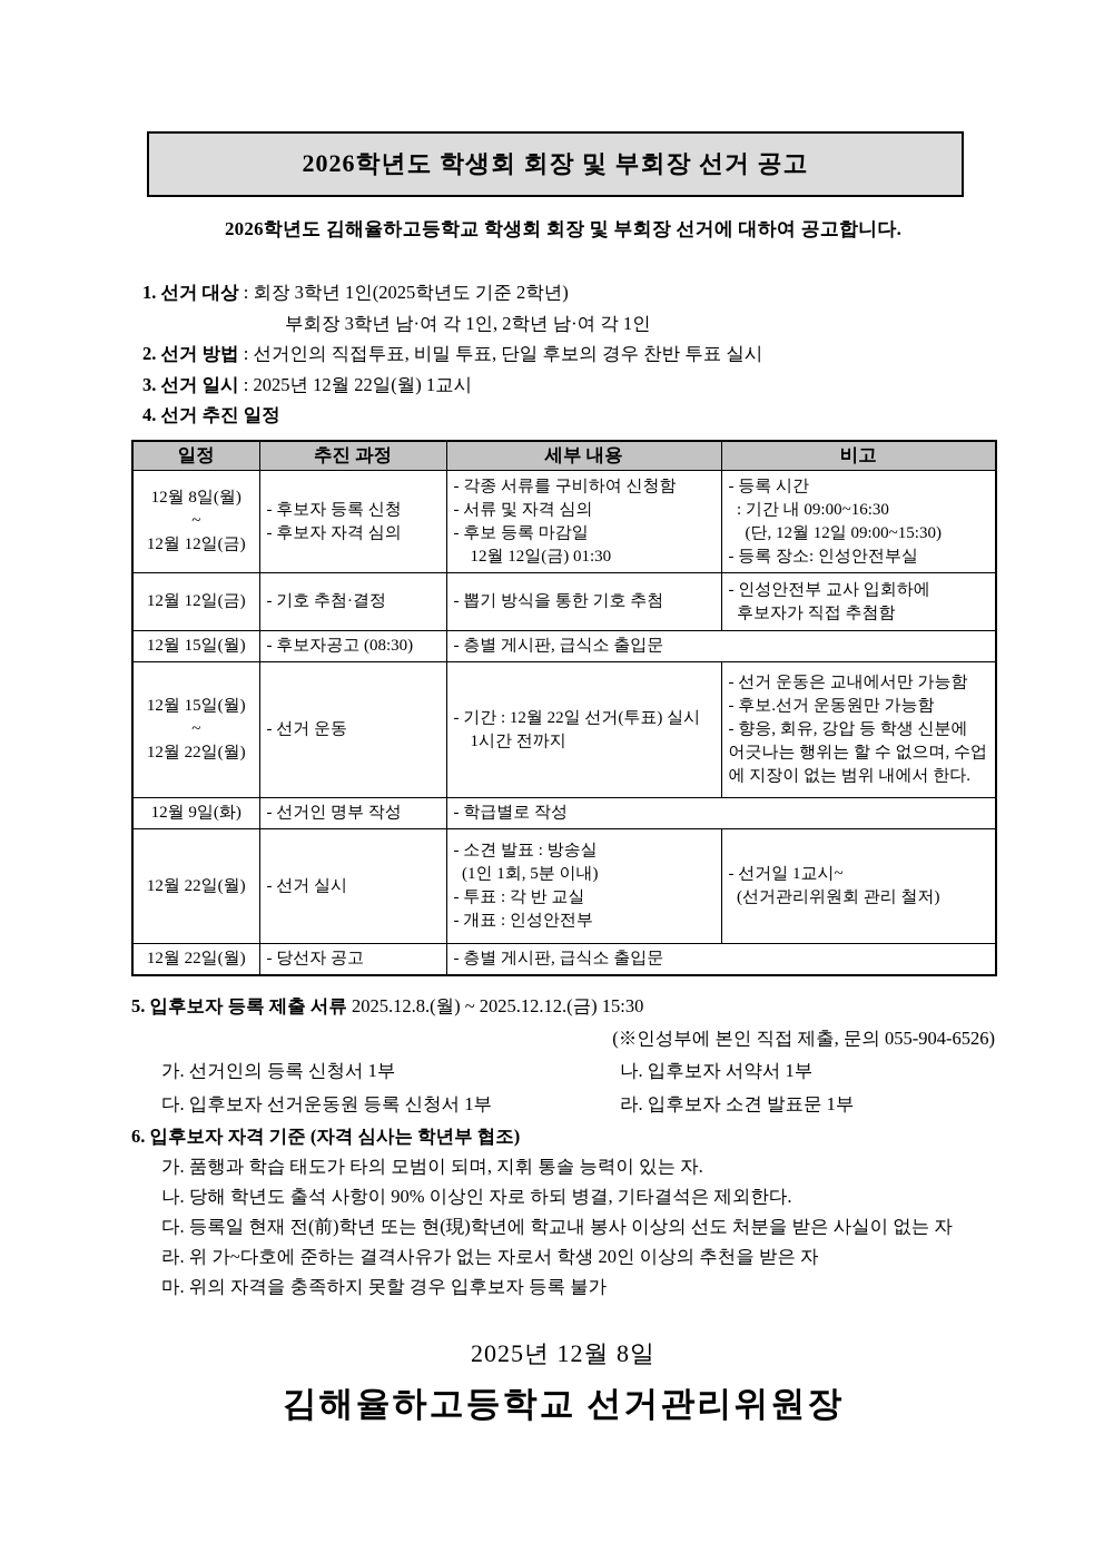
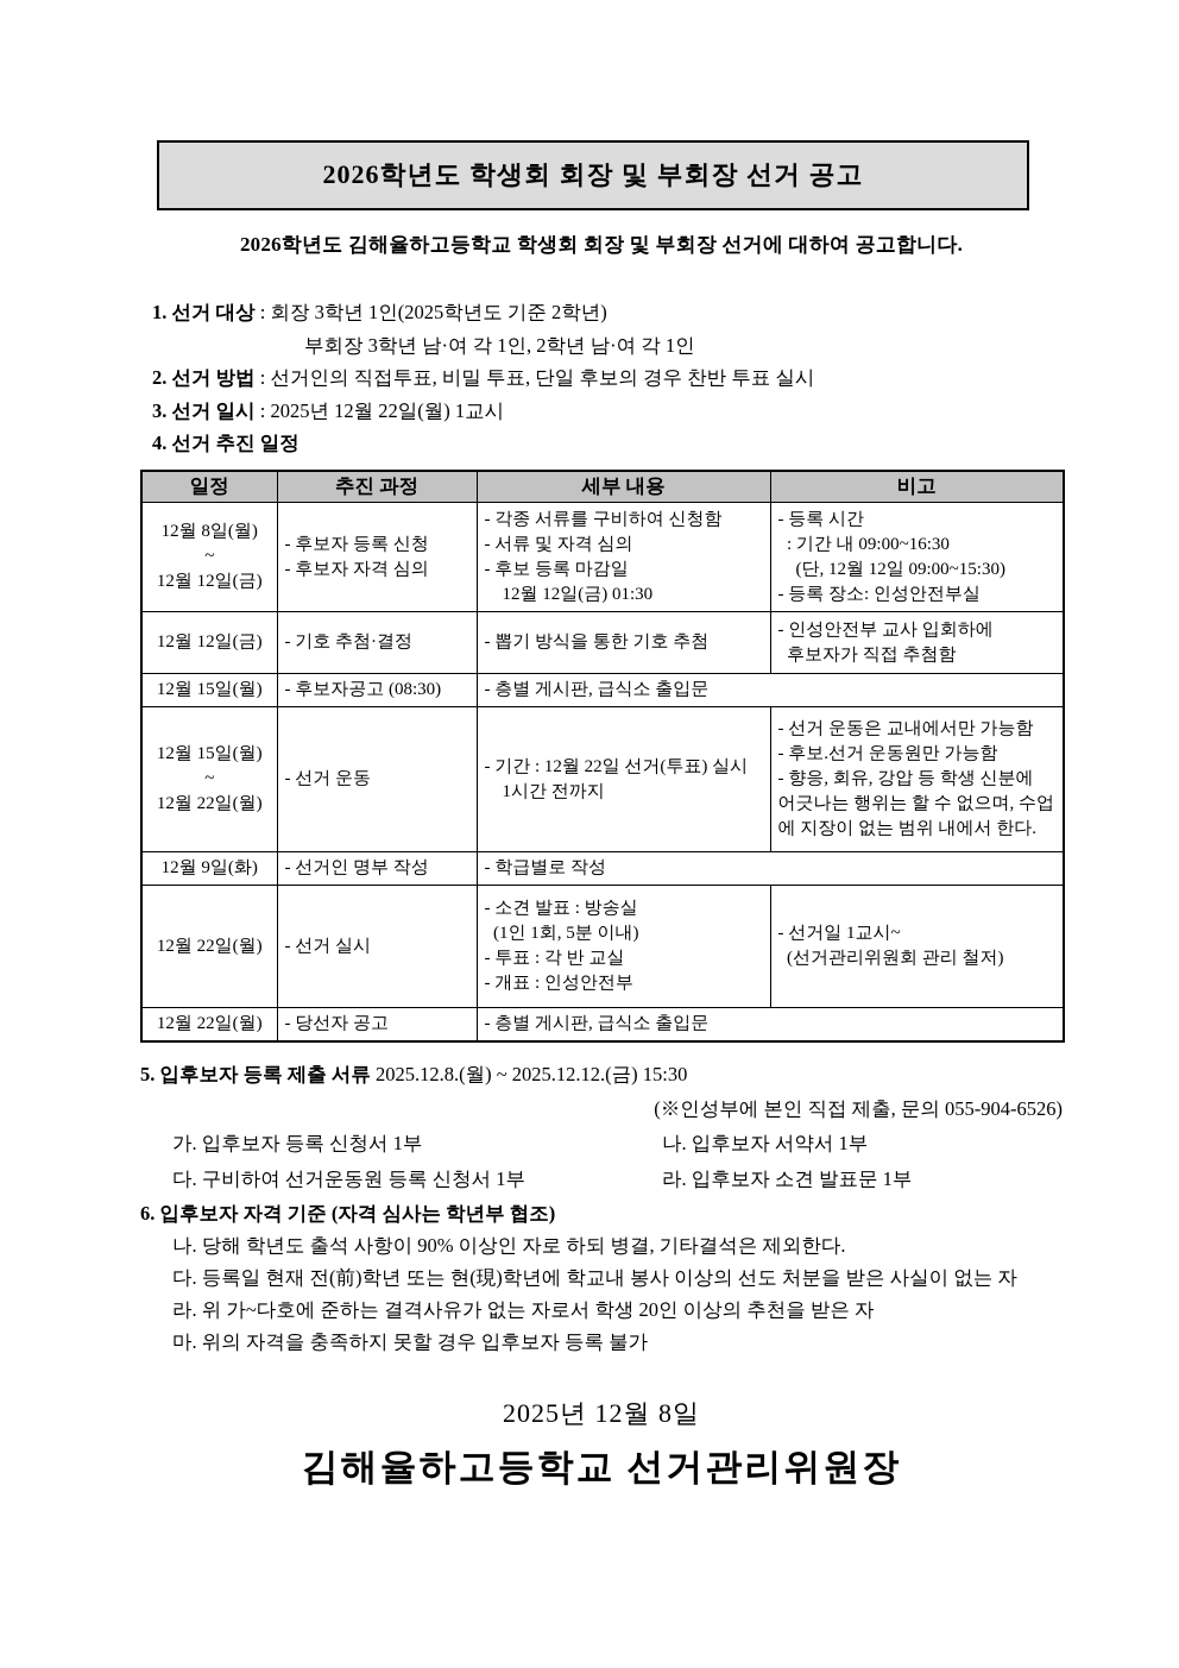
  2026학년도 학생회 회장 및 부회장 선거 공고
  2026학년도 김해율하고등학교 학생회 회장 및 부회장 선거에 대하여 공고합니다.
  1. 선거 대상 : 회장 3학년 1인(2025학년도 기준 2학년)
  부회장 3학년 남·여 각 1인, 2학년 남·여 각 1인
  2. 선거 방법 : 선거인의 직접투표, 비밀 투표, 단일 후보의 경우 찬반 투표 실시
  3. 선거 일시 : 2025년 12월 22일(월) 1교시
  4. 선거 추진 일정
  일정	추진 과정	세부 내용	비고
  12월 8일(월) ~ 12월 12일(금)	- 후보자 등록 신청 - 후보자 자격 심의	- 각종 서류를 구비하여 신청함 - 서류 및 자격 심의 - 후보 등록 마감일 12월 12일(금) 01:30	- 등록 시간 : 기간 내 09:00~16:30 (단, 12월 12일 09:00~15:30) - 등록 장소: 인성안전부실
  12월 12일(금)	- 기호 추첨·결정	- 뽑기 방식을 통한 기호 추첨	- 인성안전부 교사 입회하에 후보자가 직접 추첨함
  12월 15일(월)	- 후보자공고 (08:30)	- 층별 게시판, 급식소 출입문
  12월 15일(월) ~ 12월 22일(월)	- 선거 운동	- 기간 : 12월 22일 선거(투표) 실시 1시간 전까지	- 선거 운동은 교내에서만 가능함 - 후보.선거 운동원만 가능함 - 향응, 회유, 강압 등 학생 신분에 어긋나는 행위는 할 수 없으며, 수업에 지장이 없는 범위 내에서 한다.
  12월 9일(화)	- 선거인 명부 작성	- 학급별로 작성
  12월 22일(월)	- 선거 실시	- 소견 발표 : 방송실 (1인 1회, 5분 이내) - 투표 : 각 반 교실 - 개표 : 인성안전부	- 선거일 1교시~ (선거관리위원회 관리 철저)
  12월 22일(월)	- 당선자 공고	- 층별 게시판, 급식소 출입문
  5. 입후보자 등록 제출 서류 2025.12.8.(월) ~ 2025.12.12.(금) 15:30
  (※인성부에 본인 직접 제출, 문의 055-904-6526)
- 가. 선거인의 등록 신청서 1부
+ 가. 입후보자 등록 신청서 1부
  나. 입후보자 서약서 1부
- 다. 입후보자 선거운동원 등록 신청서 1부
+ 다. 구비하여 선거운동원 등록 신청서 1부
  라. 입후보자 소견 발표문 1부
  6. 입후보자 자격 기준 (자격 심사는 학년부 협조)
- 가. 품행과 학습 태도가 타의 모범이 되며, 지휘 통솔 능력이 있는 자.
  나. 당해 학년도 출석 사항이 90% 이상인 자로 하되 병결, 기타결석은 제외한다.
  다. 등록일 현재 전(前)학년 또는 현(現)학년에 학교내 봉사 이상의 선도 처분을 받은 사실이 없는 자
  라. 위 가~다호에 준하는 결격사유가 없는 자로서 학생 20인 이상의 추천을 받은 자
  마. 위의 자격을 충족하지 못할 경우 입후보자 등록 불가
  2025년 12월 8일
  김해율하고등학교 선거관리위원장
